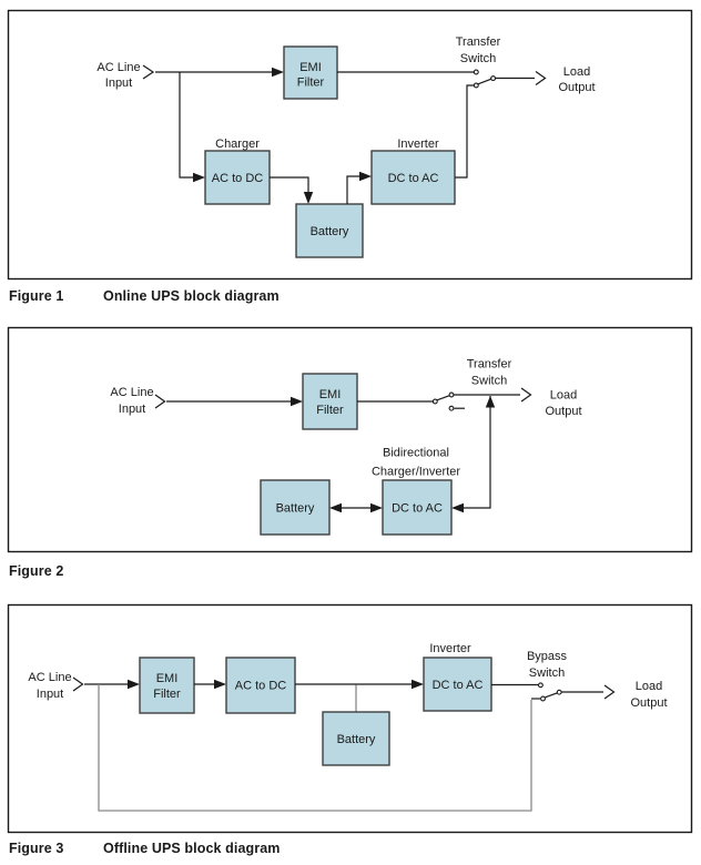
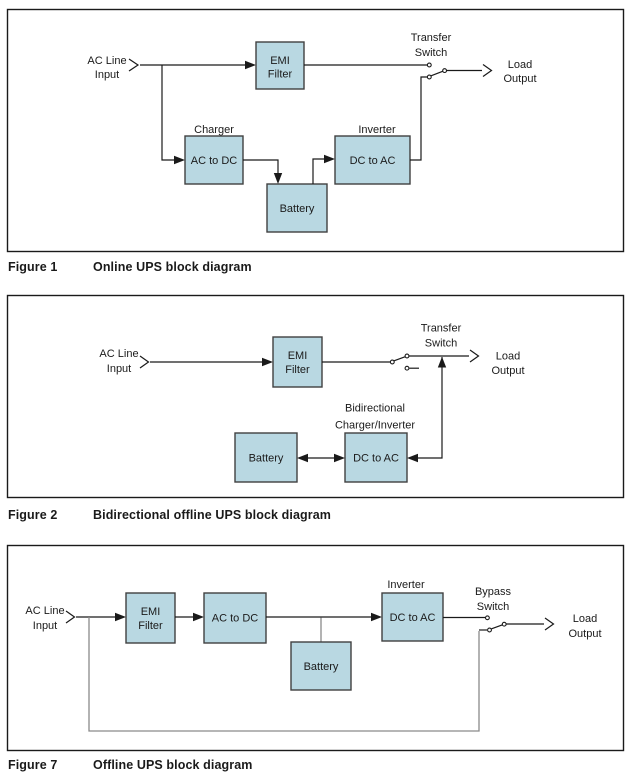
  AC Line
  Input
  EMI
  Filter
  Charger
  AC to DC
  Battery
  Inverter
  DC to AC
  Transfer
  Switch
  Load
  Output
  Figure 1
  Online UPS block diagram
  AC Line
  Input
  EMI
  Filter
  Transfer
  Switch
  Load
  Output
  Bidirectional
  Charger/Inverter
  Battery
  DC to AC
  Figure 2
+ Bidirectional offline UPS block diagram
  AC Line
  Input
  EMI
  Filter
  AC to DC
  Battery
  Inverter
  DC to AC
  Bypass
  Switch
  Load
  Output
- Figure 3
+ Figure 7
  Offline UPS block diagram
